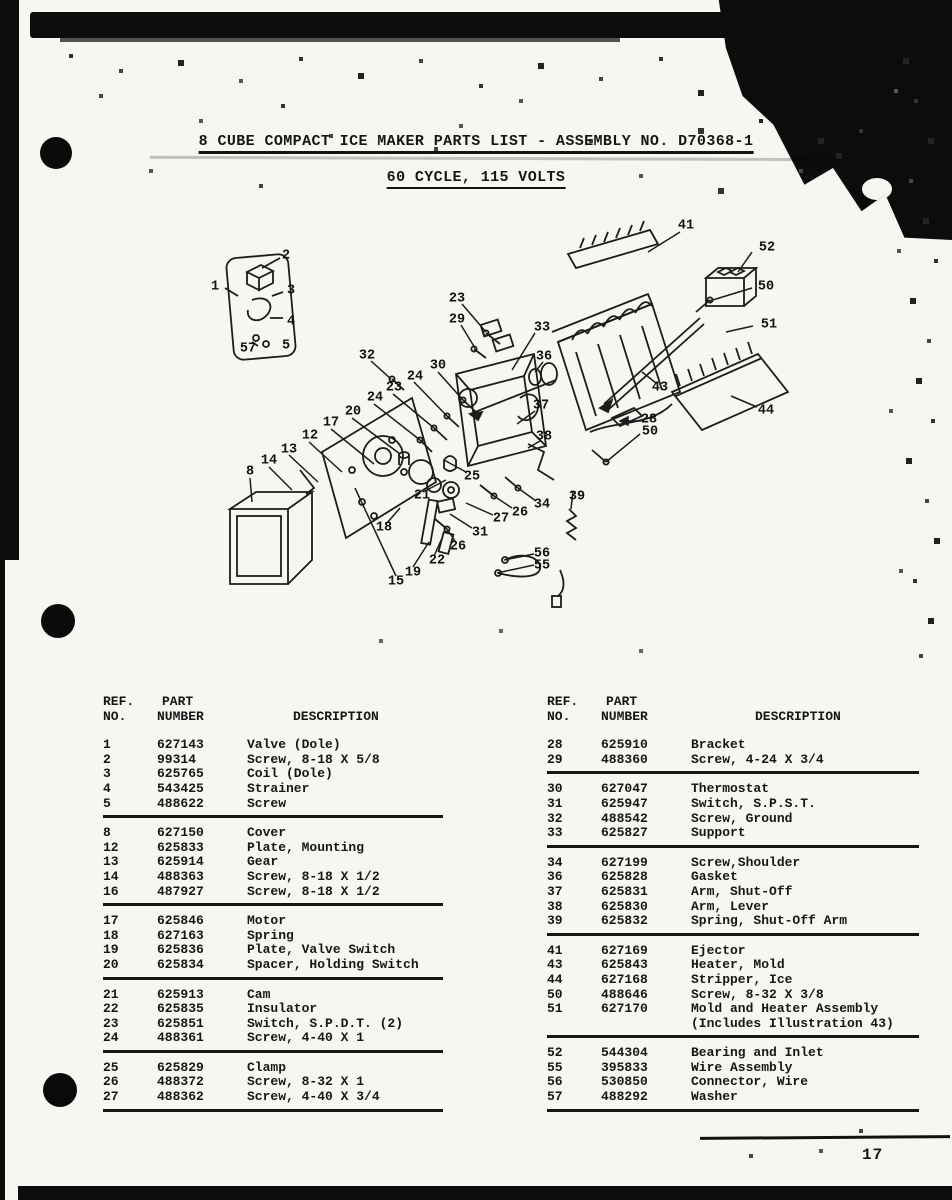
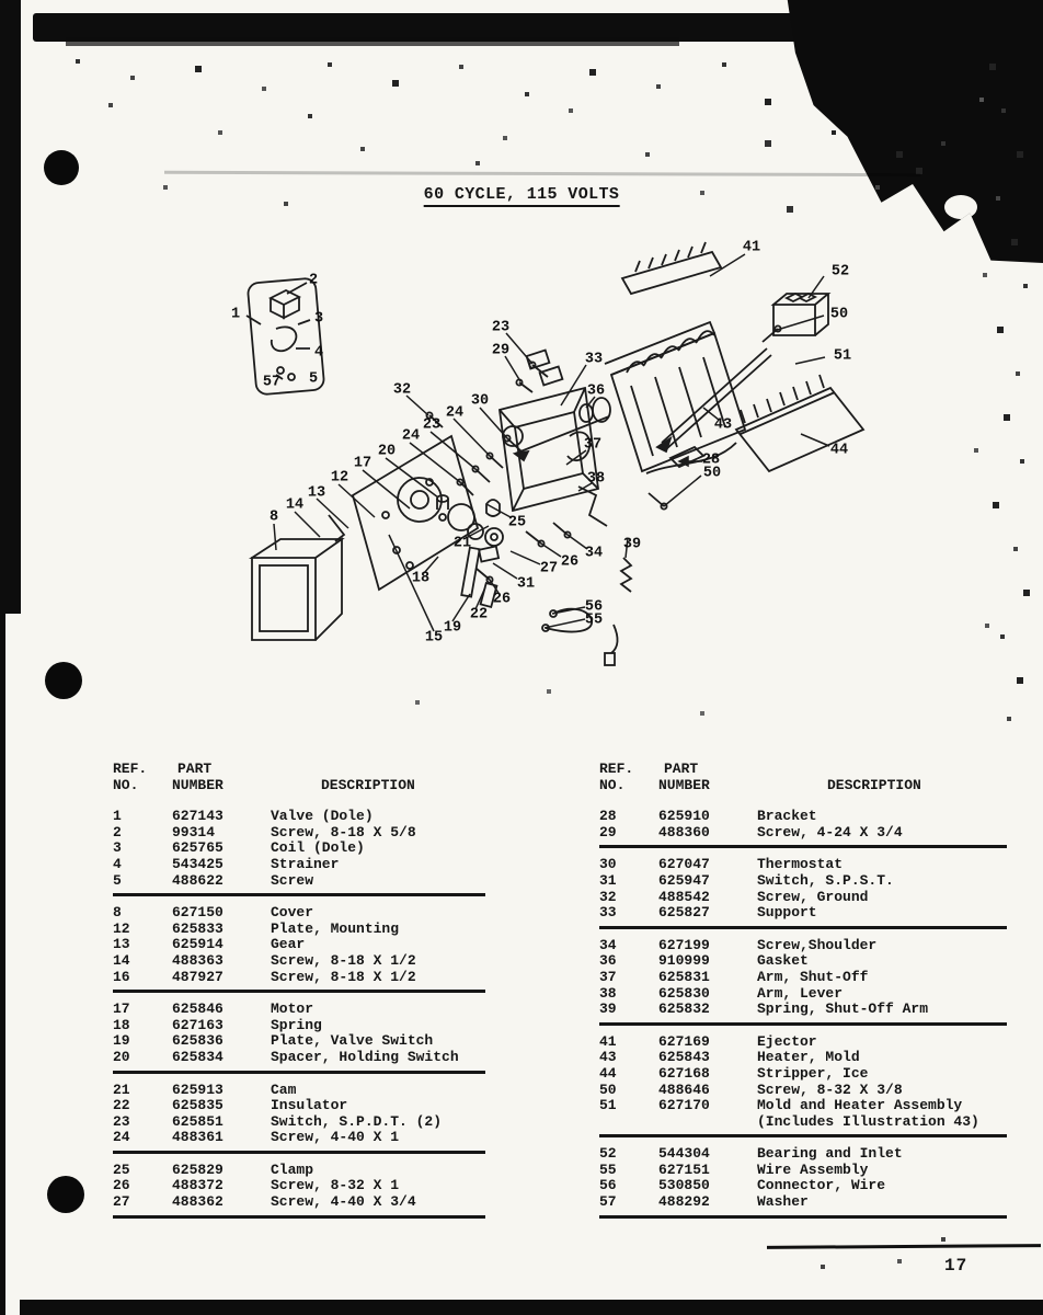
  1
  2
  3
  4
  5
  57
  23
  29
  41
  52
  50
  51
  33
  36
  37
  38
  32
  30
  24
  23
  24
  20
  17
  12
  13
  14
  8
  43
  28
  50
  44
  25
  21
  26
  34
  39
  27
  31
  18
  26
  22
  19
  15
  56
  55
- 8 CUBE COMPACT ICE MAKER PARTS LIST - ASSEMBLY NO. D70368-1
  60 CYCLE, 115 VOLTS
  REF.
  NO.
  PART
  NUMBER
  DESCRIPTION
  1
  627143
  Valve (Dole)
  2
  99314
  Screw, 8-18 X 5/8
  3
  625765
  Coil (Dole)
  4
  543425
  Strainer
  5
  488622
  Screw
  8
  627150
  Cover
  12
  625833
  Plate, Mounting
  13
  625914
  Gear
  14
  488363
  Screw, 8-18 X 1/2
  16
  487927
  Screw, 8-18 X 1/2
  17
  625846
  Motor
  18
  627163
  Spring
  19
  625836
  Plate, Valve Switch
  20
  625834
  Spacer, Holding Switch
  21
  625913
  Cam
  22
  625835
  Insulator
  23
  625851
  Switch, S.P.D.T. (2)
  24
  488361
  Screw, 4-40 X 1
  25
  625829
  Clamp
  26
  488372
  Screw, 8-32 X 1
  27
  488362
  Screw, 4-40 X 3/4
  REF.
  NO.
  PART
  NUMBER
  DESCRIPTION
  28
  625910
  Bracket
  29
  488360
  Screw, 4-24 X 3/4
  30
  627047
  Thermostat
  31
  625947
  Switch, S.P.S.T.
  32
  488542
  Screw, Ground
  33
  625827
  Support
  34
  627199
  Screw,Shoulder
  36
- 625828
+ 910999
  Gasket
  37
  625831
  Arm, Shut-Off
  38
  625830
  Arm, Lever
  39
  625832
  Spring, Shut-Off Arm
  41
  627169
  Ejector
  43
  625843
  Heater, Mold
  44
  627168
  Stripper, Ice
  50
  488646
  Screw, 8-32 X 3/8
  51
  627170
  Mold and Heater Assembly
  (Includes Illustration 43)
  52
  544304
  Bearing and Inlet
  55
- 395833
+ 627151
  Wire Assembly
  56
  530850
  Connector, Wire
  57
  488292
  Washer
  17
